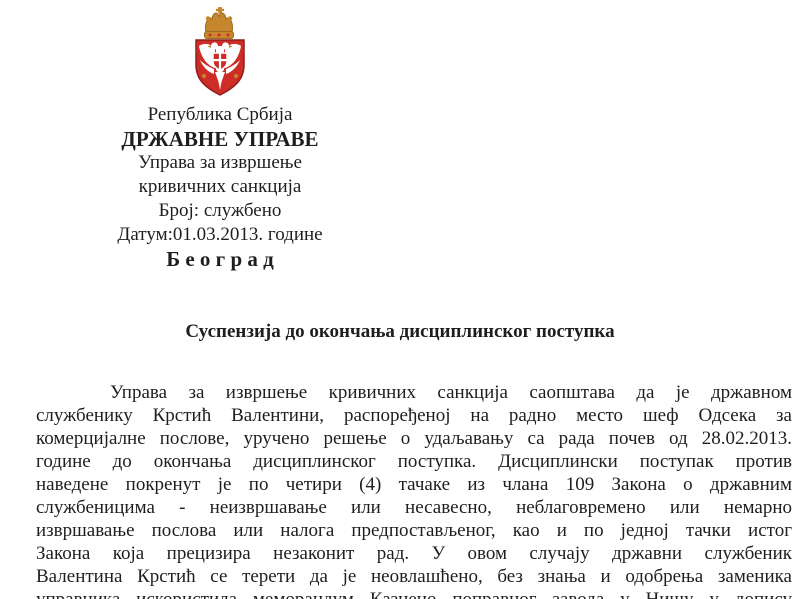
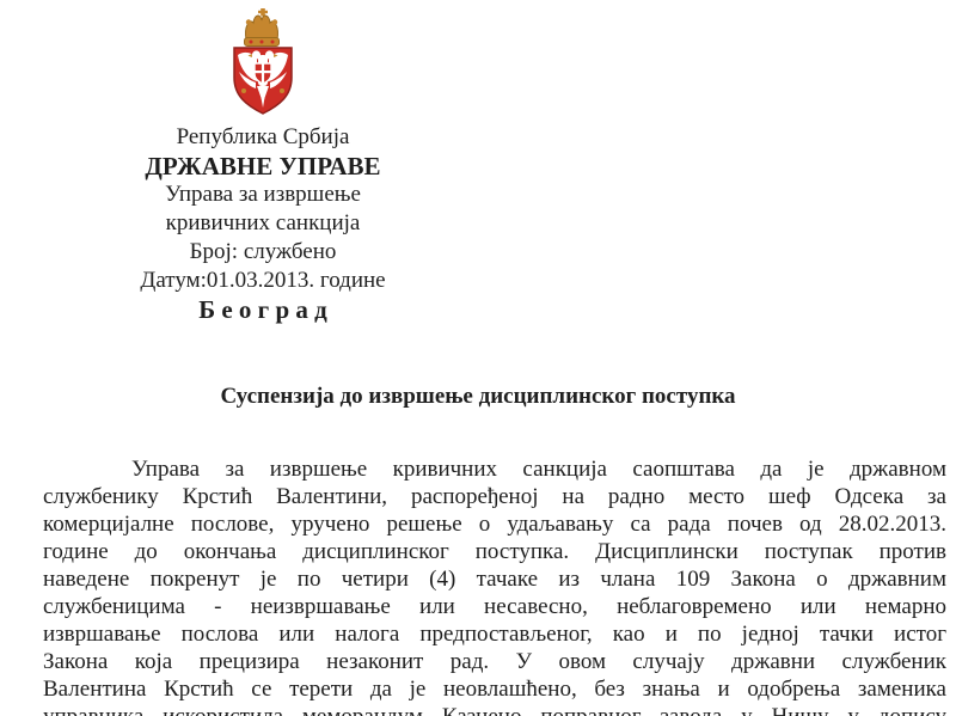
  Република Србија
  ДРЖАВНЕ УПРАВЕ
  Управа за извршење
  кривичних санкција
  Број: службено
  Датум:01.03.2013. године
  Б е о г р а д
- Суспензија до окончања дисциплинског поступка
+ Суспензија до извршење дисциплинског поступка
  Управа за извршење кривичних санкција саопштава да је државном
  службенику Крстић Валентини, распоређеној на радно место шеф Одсека за
  комерцијалне послове, уручено решење о удаљавању са рада почев од 28.02.2013.
  године до окончања дисциплинског поступка. Дисциплински поступак против
  наведене покренут је по четири (4) тачаке из члана 109 Закона о државним
  службеницима - неизвршавање или несавесно, неблаговремено или немарно
  извршавање послова или налога предпостављеног, као и по једној тачки истог
  Закона која прецизира незаконит рад. У овом случају државни службеник
  Валентина Крстић се терети да је неовлашћено, без знања и одобрења заменика
